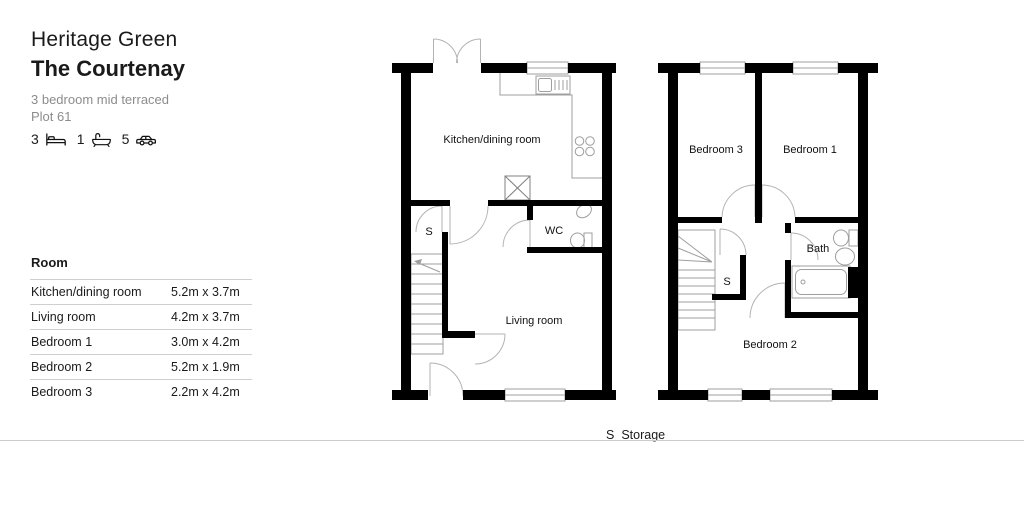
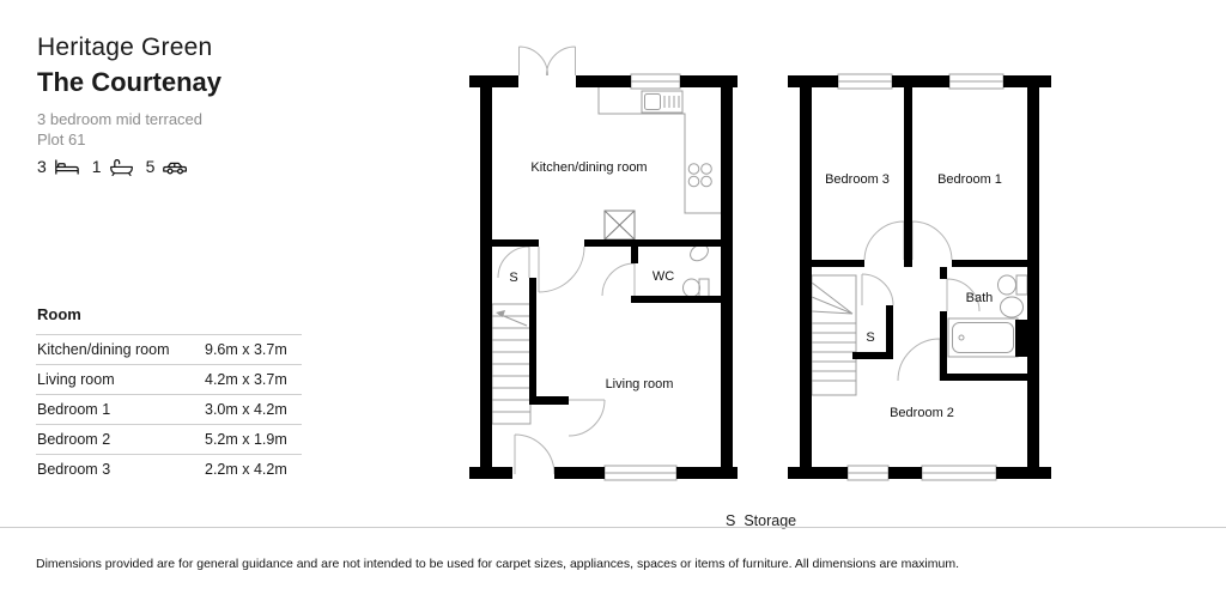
  Heritage Green
  The Courtenay
  3 bedroom mid terraced
  Plot 61
  3
  1
  5
  Room
  Kitchen/dining room
- 5.2m x 3.7m
+ 9.6m x 3.7m
  Living room
  4.2m x 3.7m
  Bedroom 1
  3.0m x 4.2m
  Bedroom 2
  5.2m x 1.9m
  Bedroom 3
  2.2m x 4.2m
  Kitchen/dining room
  S
  WC
  Living room
  Bedroom 3
  Bedroom 1
  Bath
  S
  Bedroom 2
  S
  Storage
+ Dimensions provided are for general guidance and are not intended to be used for carpet sizes, appliances, spaces or items of furniture. All dimensions are maximum.
